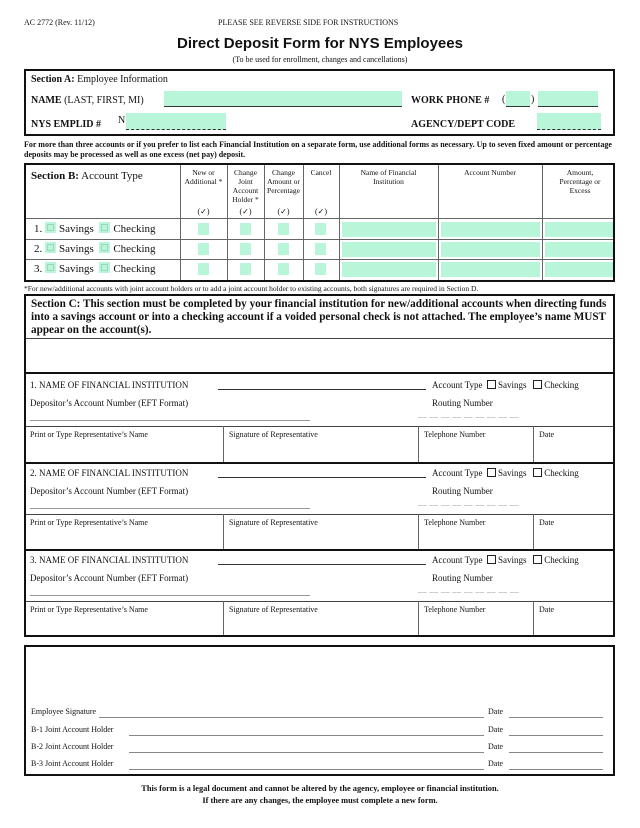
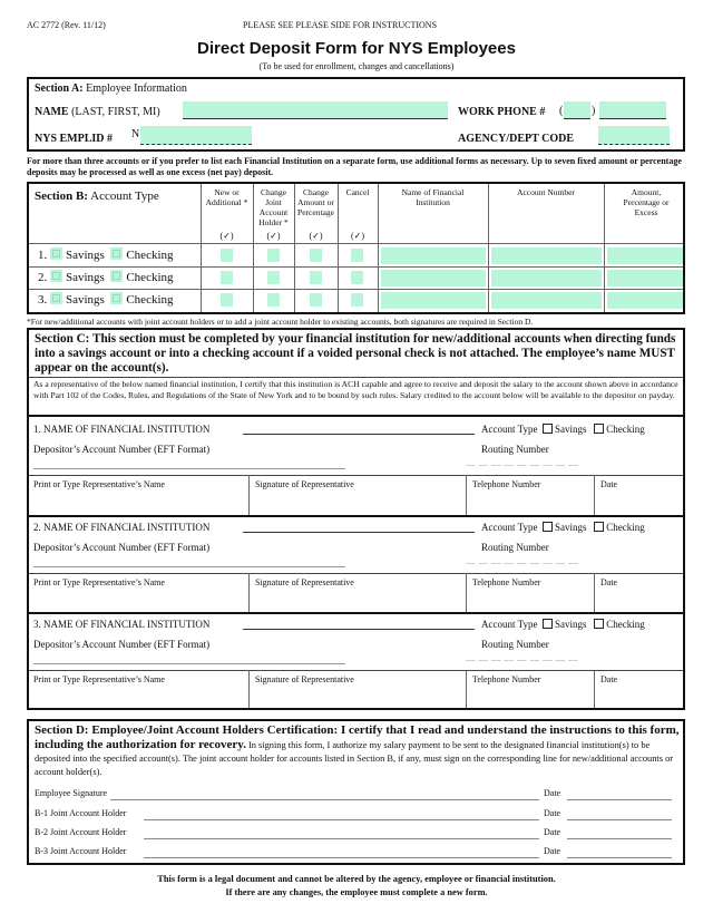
  AC 2772 (Rev. 11/12)
- PLEASE SEE REVERSE SIDE FOR INSTRUCTIONS
+ PLEASE SEE PLEASE SIDE FOR INSTRUCTIONS
  Direct Deposit Form for NYS Employees
  (To be used for enrollment, changes and cancellations)
  Section A: Employee Information
  NAME (LAST, FIRST, MI)
  WORK PHONE #
  (
  )
  NYS EMPLID #
  N
  AGENCY/DEPT CODE
  For more than three accounts or if you prefer to list each Financial Institution on a separate form, use additional forms as necessary. Up to seven fixed amount or percentage deposits may be processed as well as one excess (net pay) deposit.
  Section B: Account Type
  New or Additional *
  Change Joint Account Holder *
  Change Amount or Percentage
  Cancel
  Name of Financial Institution
  Account Number
  Amount, Percentage or Excess
  (✓)
  (✓)
  (✓)
  (✓)
  1. Savings Checking
  2. Savings Checking
  3. Savings Checking
  *For new/additional accounts with joint account holders or to add a joint account holder to existing accounts, both signatures are required in Section D.
  Section C: This section must be completed by your financial institution for new/additional accounts when directing funds into a savings account or into a checking account if a voided personal check is not attached. The employee’s name MUST appear on the account(s).
+ As a representative of the below named financial institution, I certify that this institution is ACH capable and agree to receive and deposit the salary to the account shown above in accordance with Part 102 of the Codes, Rules, and Regulations of the State of New York and to be bound by such rules. Salary credited to the account below will be available to the depositor on payday.
  1. NAME OF FINANCIAL INSTITUTION
  Account Type Savings Checking
  Depositor’s Account Number (EFT Format)
  Routing Number
  __ __ __ __ __ __ __ __ __
  Print or Type Representative’s Name
  Signature of Representative
  Telephone Number
  Date
  2. NAME OF FINANCIAL INSTITUTION
  Account Type Savings Checking
  Depositor’s Account Number (EFT Format)
  Routing Number
  __ __ __ __ __ __ __ __ __
  Print or Type Representative’s Name
  Signature of Representative
  Telephone Number
  Date
  3. NAME OF FINANCIAL INSTITUTION
  Account Type Savings Checking
  Depositor’s Account Number (EFT Format)
  Routing Number
  __ __ __ __ __ __ __ __ __
  Print or Type Representative’s Name
  Signature of Representative
  Telephone Number
  Date
+ Section D: Employee/Joint Account Holders Certification: I certify that I read and understand the instructions to this form, including the authorization for recovery. In signing this form, I authorize my salary payment to be sent to the designated financial institution(s) to be deposited into the specified account(s). The joint account holder for accounts listed in Section B, if any, must sign on the corresponding line for new/additional accounts or account holder(s).
  Employee Signature
  Date
  B-1 Joint Account Holder
  Date
  B-2 Joint Account Holder
  Date
  B-3 Joint Account Holder
  Date
  This form is a legal document and cannot be altered by the agency, employee or financial institution.
  If there are any changes, the employee must complete a new form.
